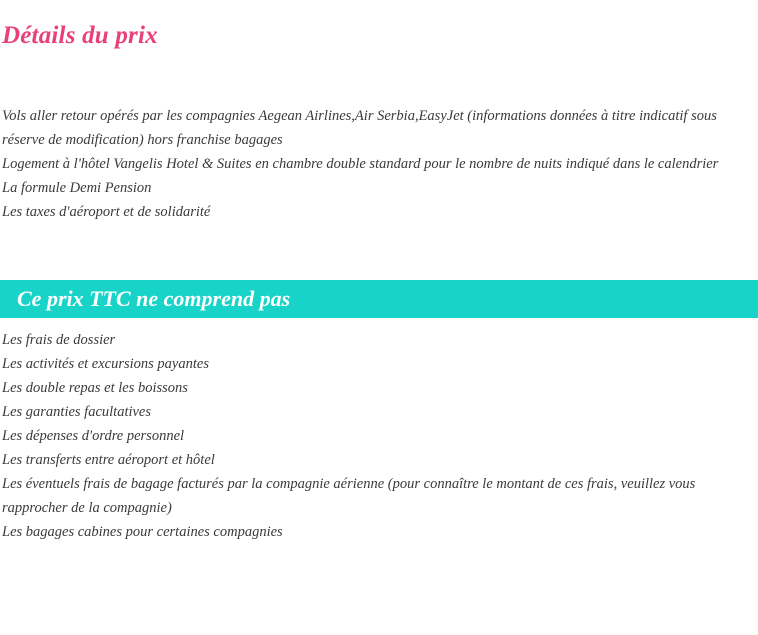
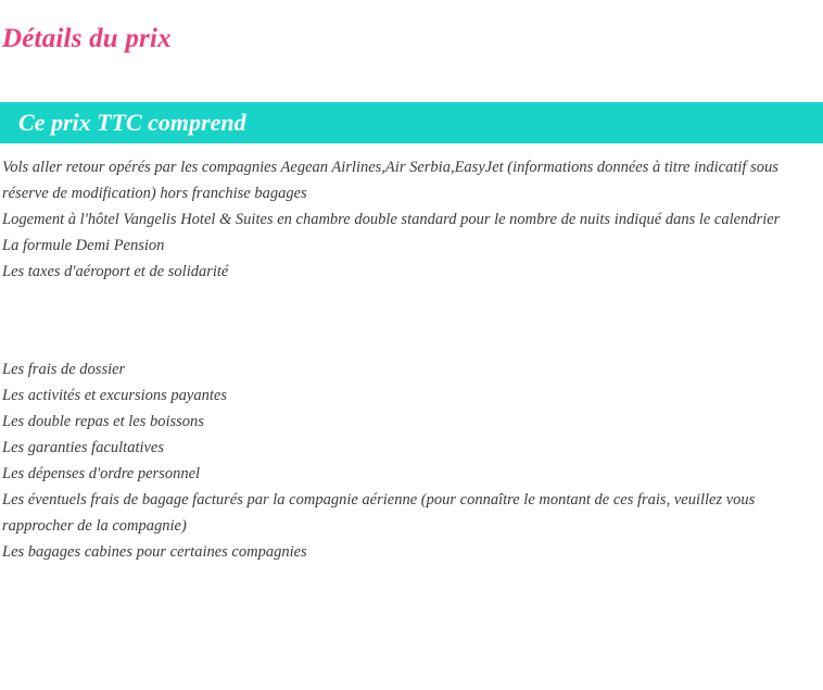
  Détails du prix
+ Ce prix TTC comprend
  Vols aller retour opérés par les compagnies Aegean Airlines,Air Serbia,EasyJet (informations données à titre indicatif sous réserve de modification) hors franchise bagages
  Logement à l'hôtel Vangelis Hotel & Suites en chambre double standard pour le nombre de nuits indiqué dans le calendrier
  La formule Demi Pension
  Les taxes d'aéroport et de solidarité
- Ce prix TTC ne comprend pas
  Les frais de dossier
  Les activités et excursions payantes
  Les double repas et les boissons
  Les garanties facultatives
  Les dépenses d'ordre personnel
- Les transferts entre aéroport et hôtel
  Les éventuels frais de bagage facturés par la compagnie aérienne (pour connaître le montant de ces frais, veuillez vous rapprocher de la compagnie)
  Les bagages cabines pour certaines compagnies
